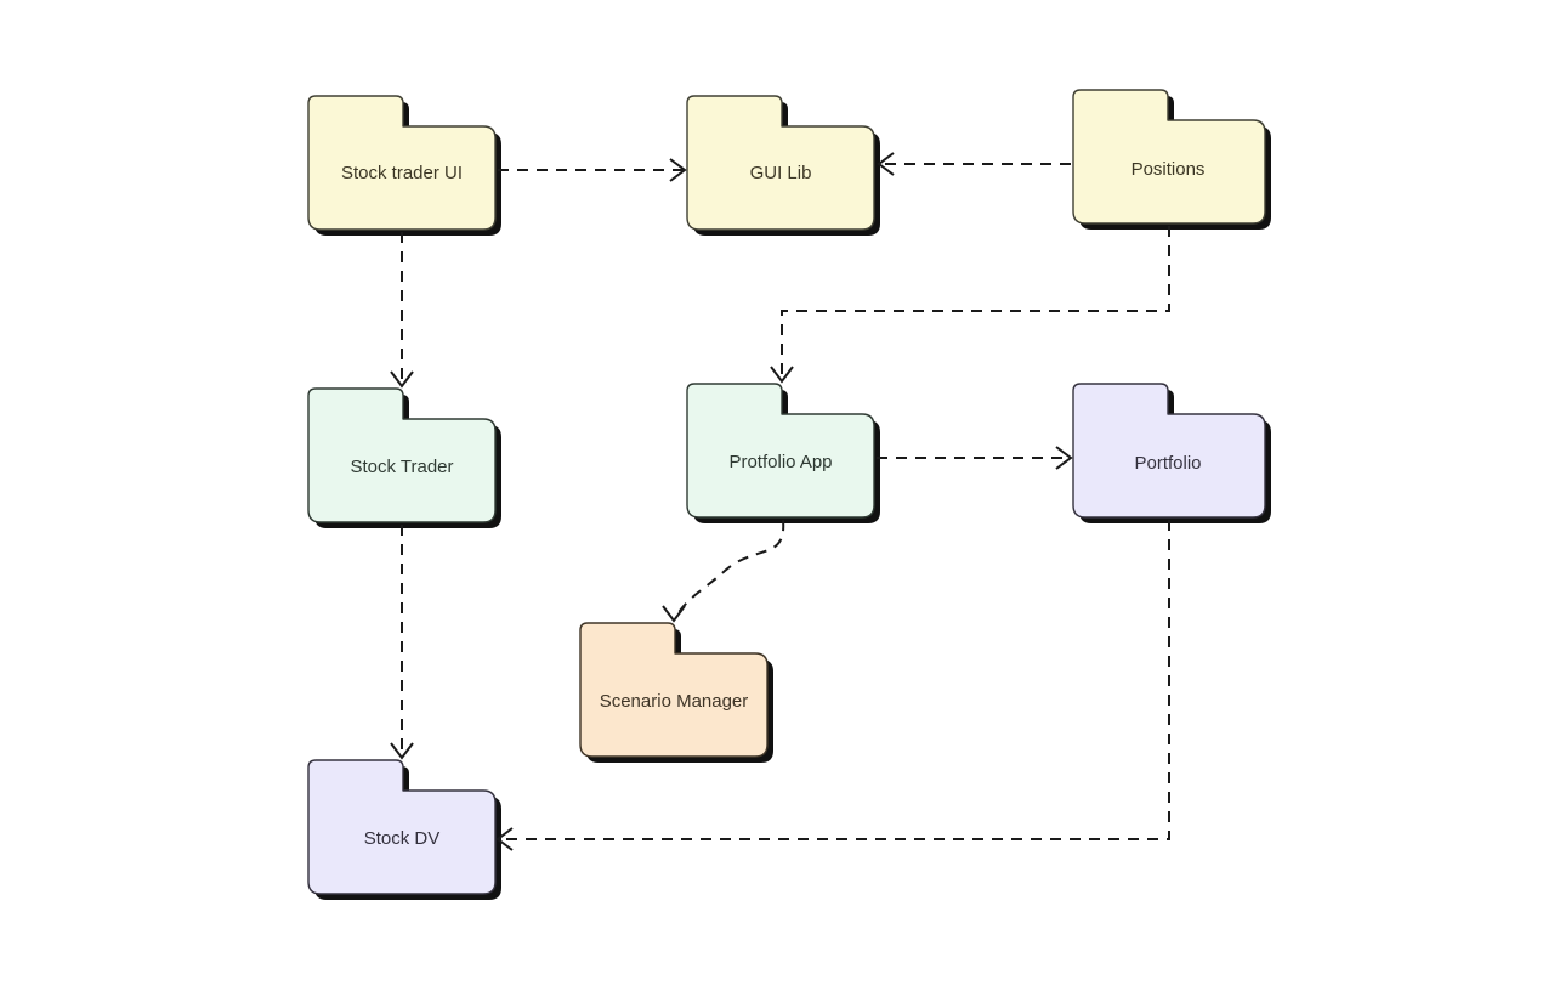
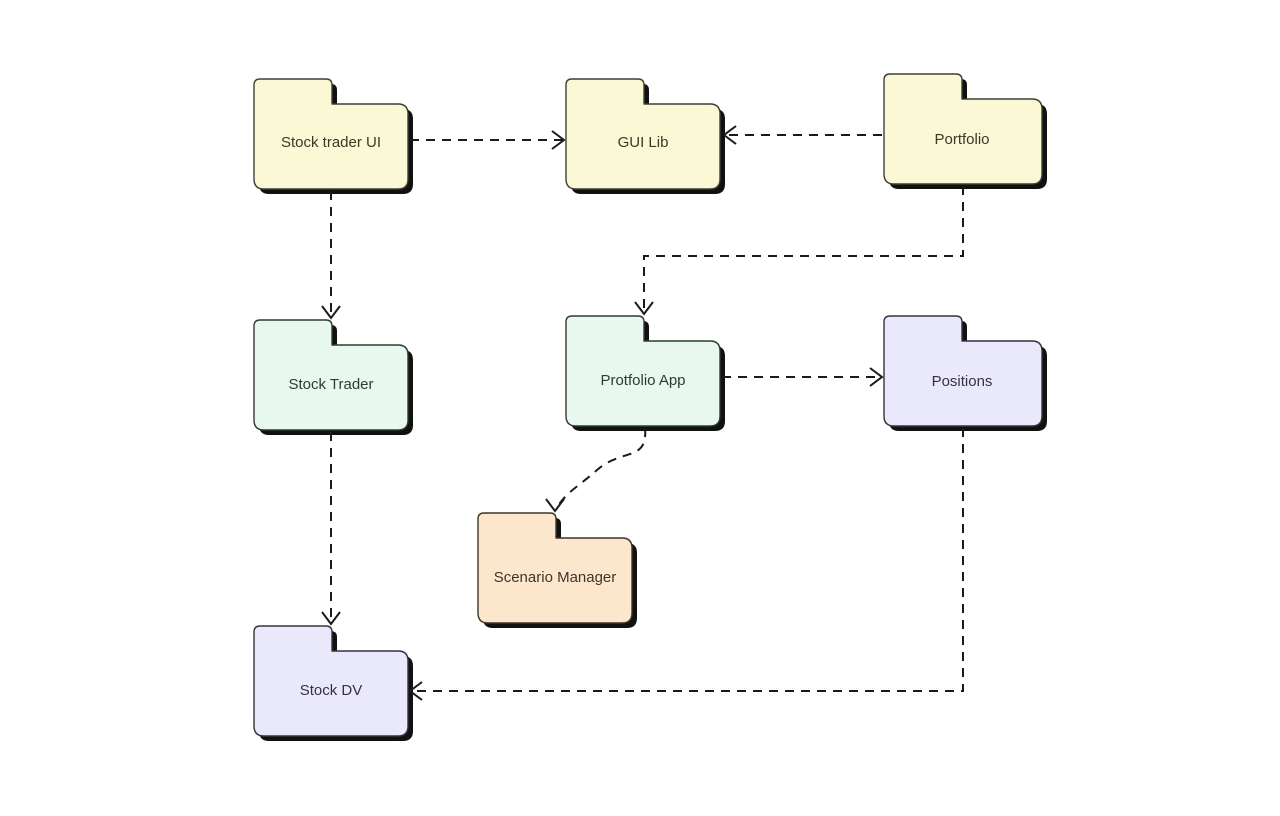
  Stock trader UI
  GUI Lib
- Positions
+ Portfolio
  Stock Trader
  Protfolio App
- Portfolio
+ Positions
  Scenario Manager
  Stock DV
